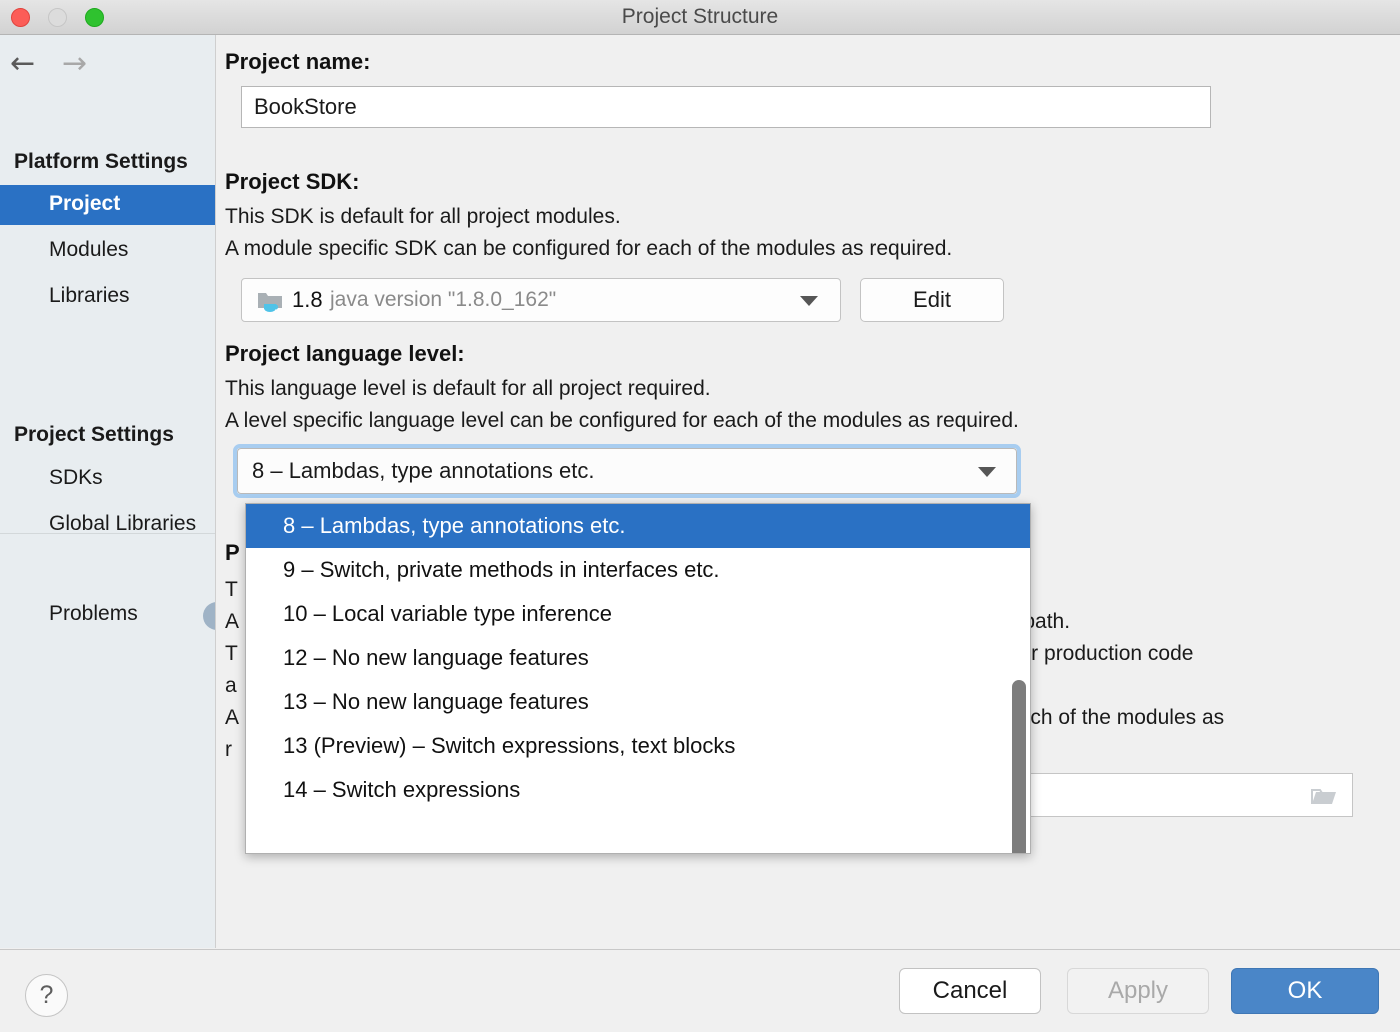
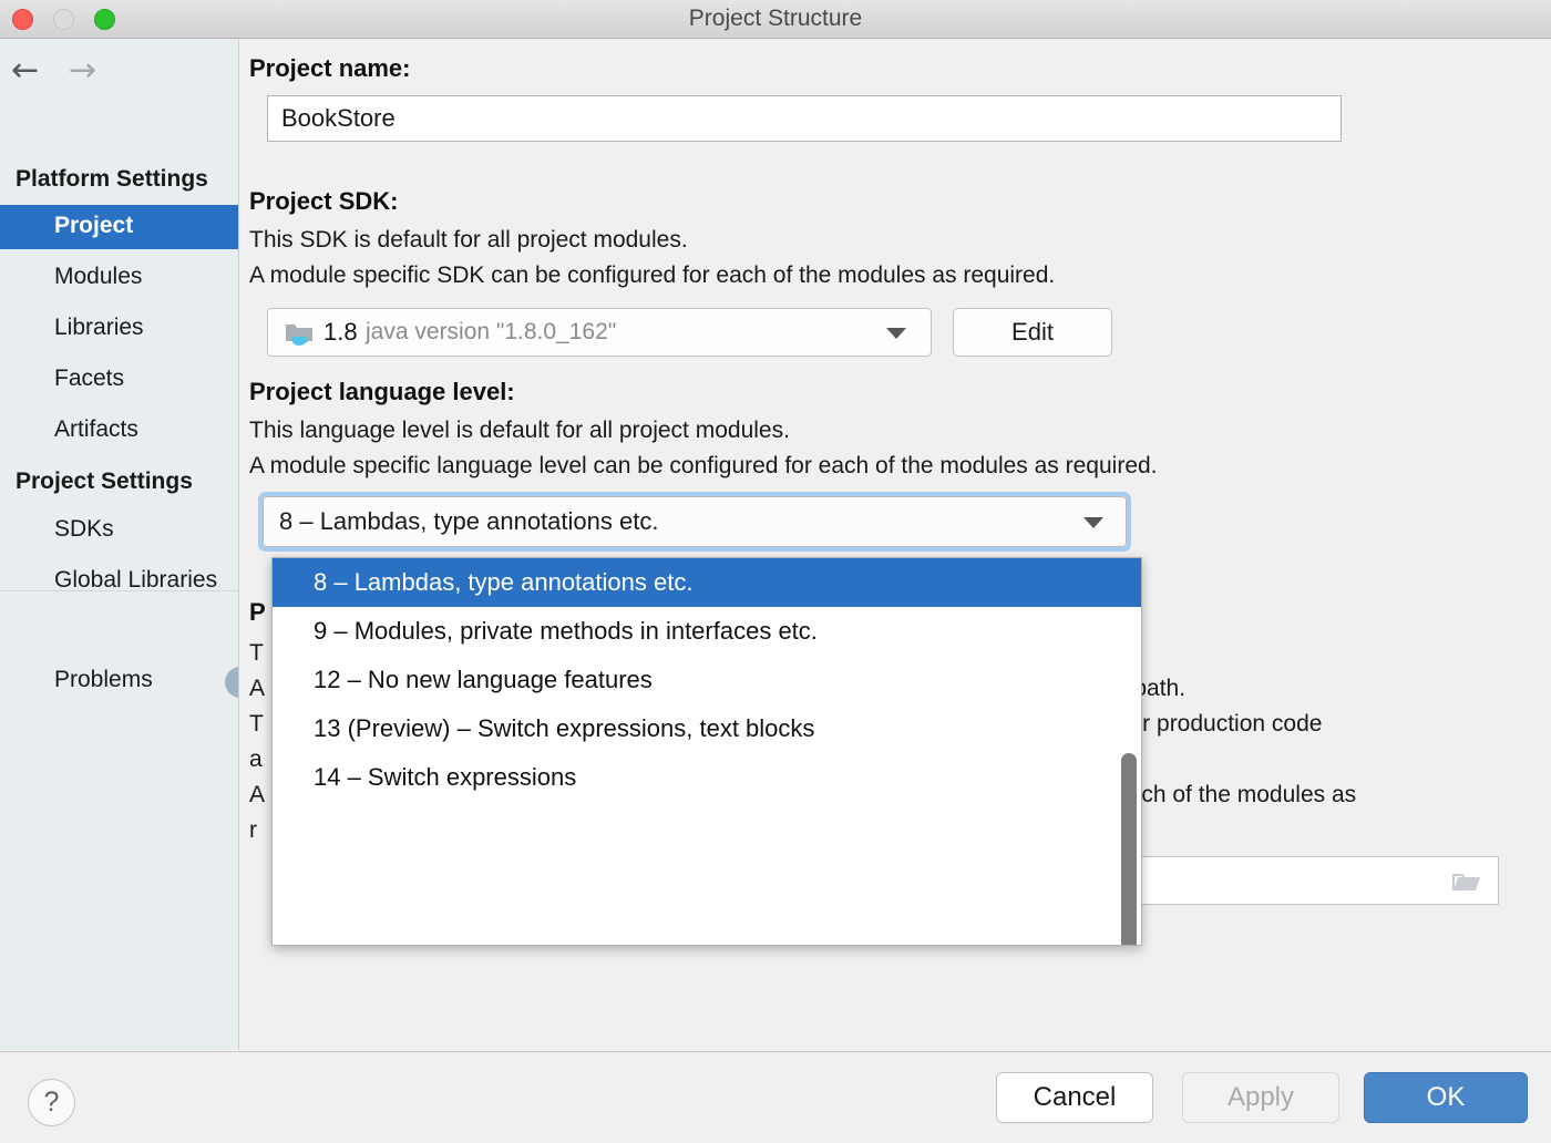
  Project Structure
  ←
  →
  Platform Settings
  Project
  Modules
  Libraries
+ Facets
+ Artifacts
  Project Settings
  SDKs
  Global Libraries
  Problems
  P
  T
  A
  T
  a
  A
  r
  r production code
  ch of the modules as
  Project name:
  BookStore
  Project SDK:
  This SDK is default for all project modules.
  A module specific SDK can be configured for each of the modules as required.
  1.8
  java version "1.8.0_162"
  Edit
  Project language level:
- This language level is default for all project required.
+ This language level is default for all project modules.
- A level specific language level can be configured for each of the modules as required.
+ A module specific language level can be configured for each of the modules as required.
  8 – Lambdas, type annotations etc.
  8 – Lambdas, type annotations etc.
- 9 – Switch, private methods in interfaces etc.
+ 9 – Modules, private methods in interfaces etc.
- 10 – Local variable type inference
  12 – No new language features
- 13 – No new language features
  13 (Preview) – Switch expressions, text blocks
  14 – Switch expressions
  ?
  Cancel
  Apply
  OK
